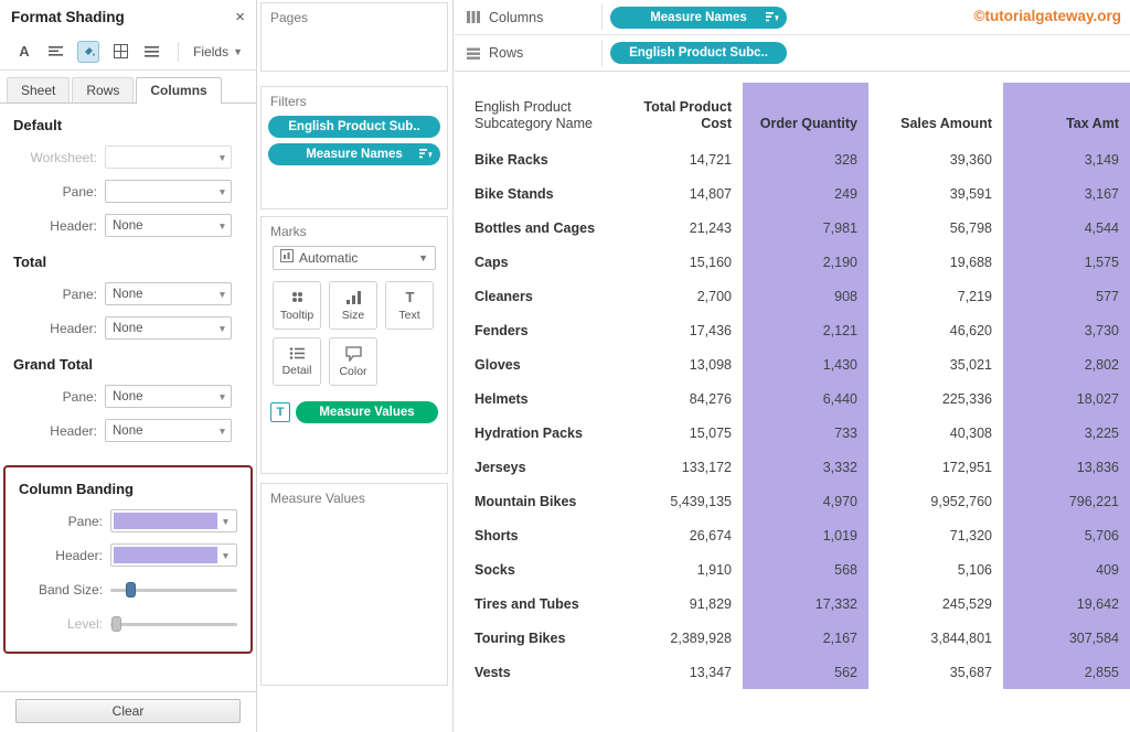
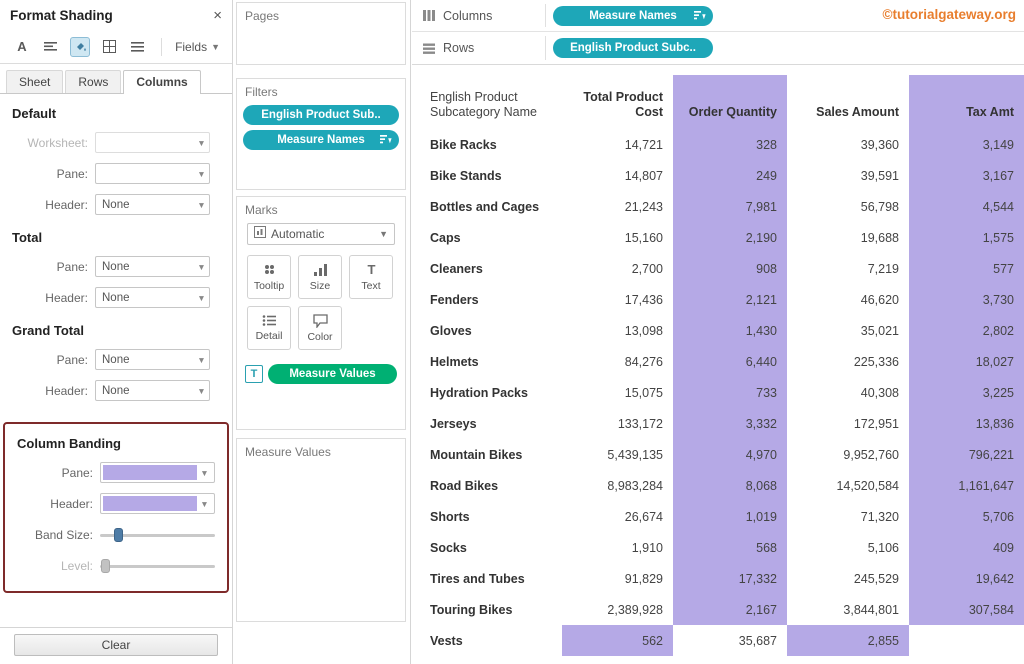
  Format Shading
  ×
  A
  Fields
  ▼
  Sheet
  Rows
  Columns
  Default
  Worksheet:
  ▼
  Pane:
  ▼
  Header:
  None
  ▼
  Total
  Pane:
  None
  ▼
  Header:
  None
  ▼
  Grand Total
  Pane:
  None
  ▼
  Header:
  None
  ▼
  Column Banding
  Pane:
  ▼
  Header:
  ▼
  Band Size:
  Level:
  Clear
  Pages
  Filters
  English Product Sub..
  Measure Names
  Marks
  Automatic
  ▼
  Tooltip
  Size
  T
  Text
  Detail
  Color
  T
  Measure Values
  Measure Values
  Columns
  Measure Names
  ©tutorialgateway.org
  Rows
  English Product Subc..
  English Product Subcategory Name
  Total Product Cost
  Order Quantity
  Sales Amount
  Tax Amt
  Bike Racks
  14,721
  328
  39,360
  3,149
  Bike Stands
  14,807
  249
  39,591
  3,167
  Bottles and Cages
  21,243
  7,981
  56,798
  4,544
  Caps
  15,160
  2,190
  19,688
  1,575
  Cleaners
  2,700
  908
  7,219
  577
  Fenders
  17,436
  2,121
  46,620
  3,730
  Gloves
  13,098
  1,430
  35,021
  2,802
  Helmets
  84,276
  6,440
  225,336
  18,027
  Hydration Packs
  15,075
  733
  40,308
  3,225
  Jerseys
  133,172
  3,332
  172,951
  13,836
  Mountain Bikes
  5,439,135
  4,970
  9,952,760
  796,221
+ Road Bikes
+ 8,983,284
+ 8,068
+ 14,520,584
+ 1,161,647
  Shorts
  26,674
  1,019
  71,320
  5,706
  Socks
  1,910
  568
  5,106
  409
  Tires and Tubes
  91,829
  17,332
  245,529
  19,642
  Touring Bikes
  2,389,928
  2,167
  3,844,801
  307,584
  Vests
- 13,347
  562
  35,687
  2,855
